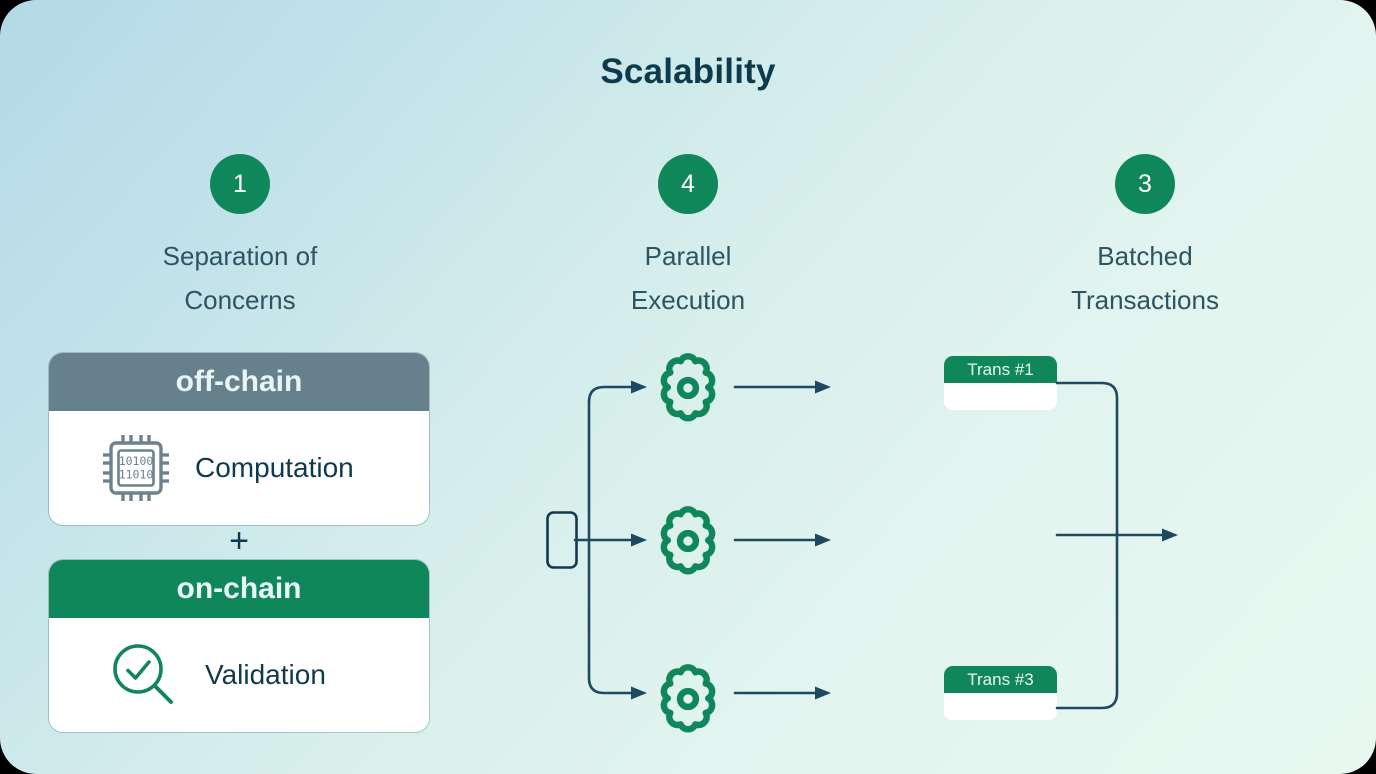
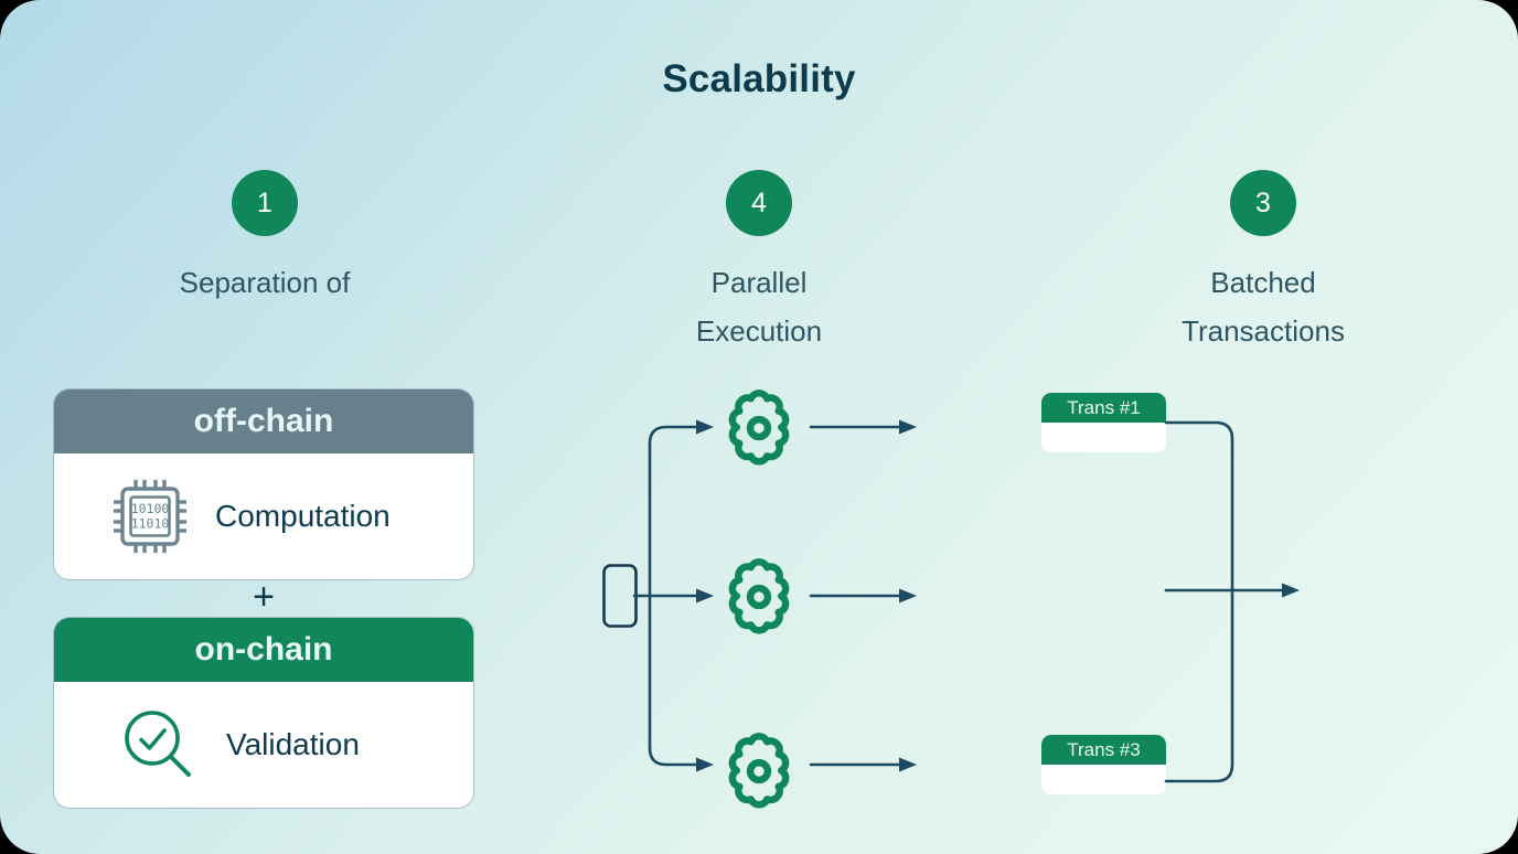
  Scalability
  1
  Separation of
- Concerns
  4
  Parallel
  Execution
  3
  Batched
  Transactions
  off-chain
  10100
  11010
  Computation
  +
  on-chain
  Validation
  Trans #1
  Trans #3
